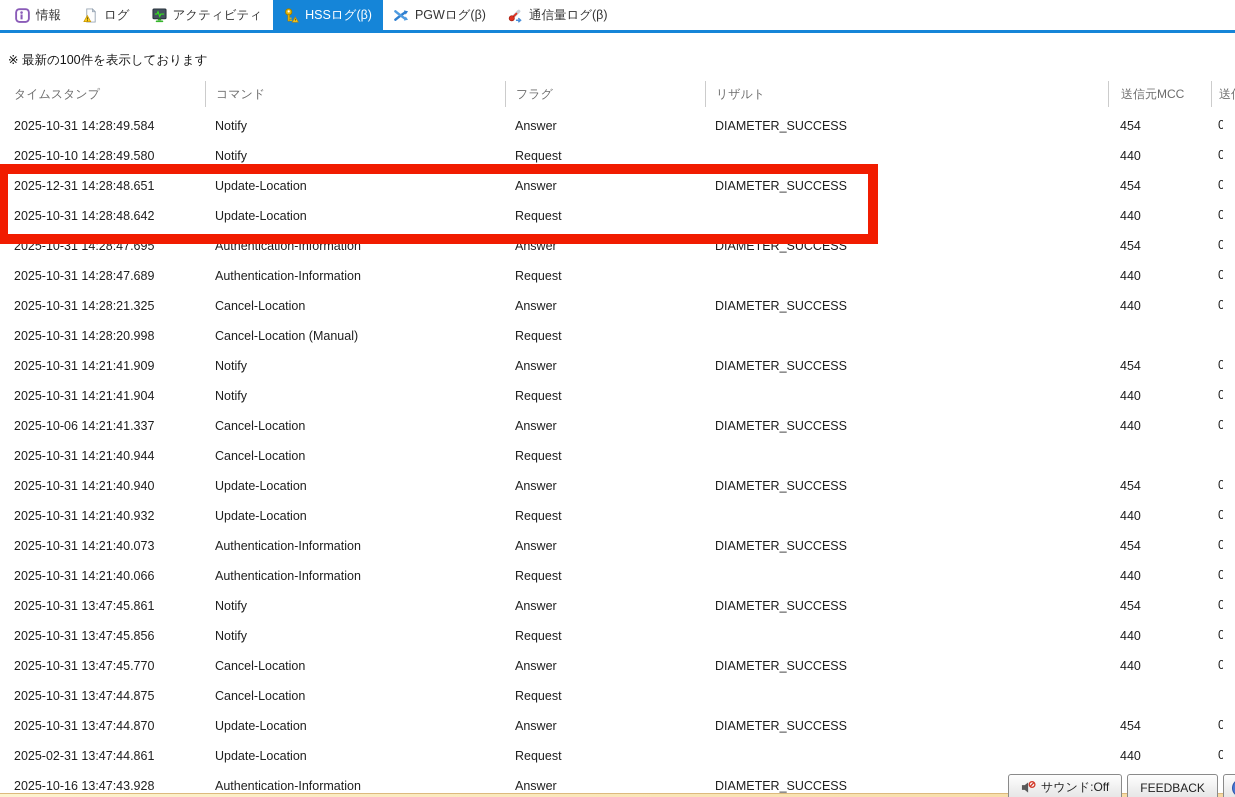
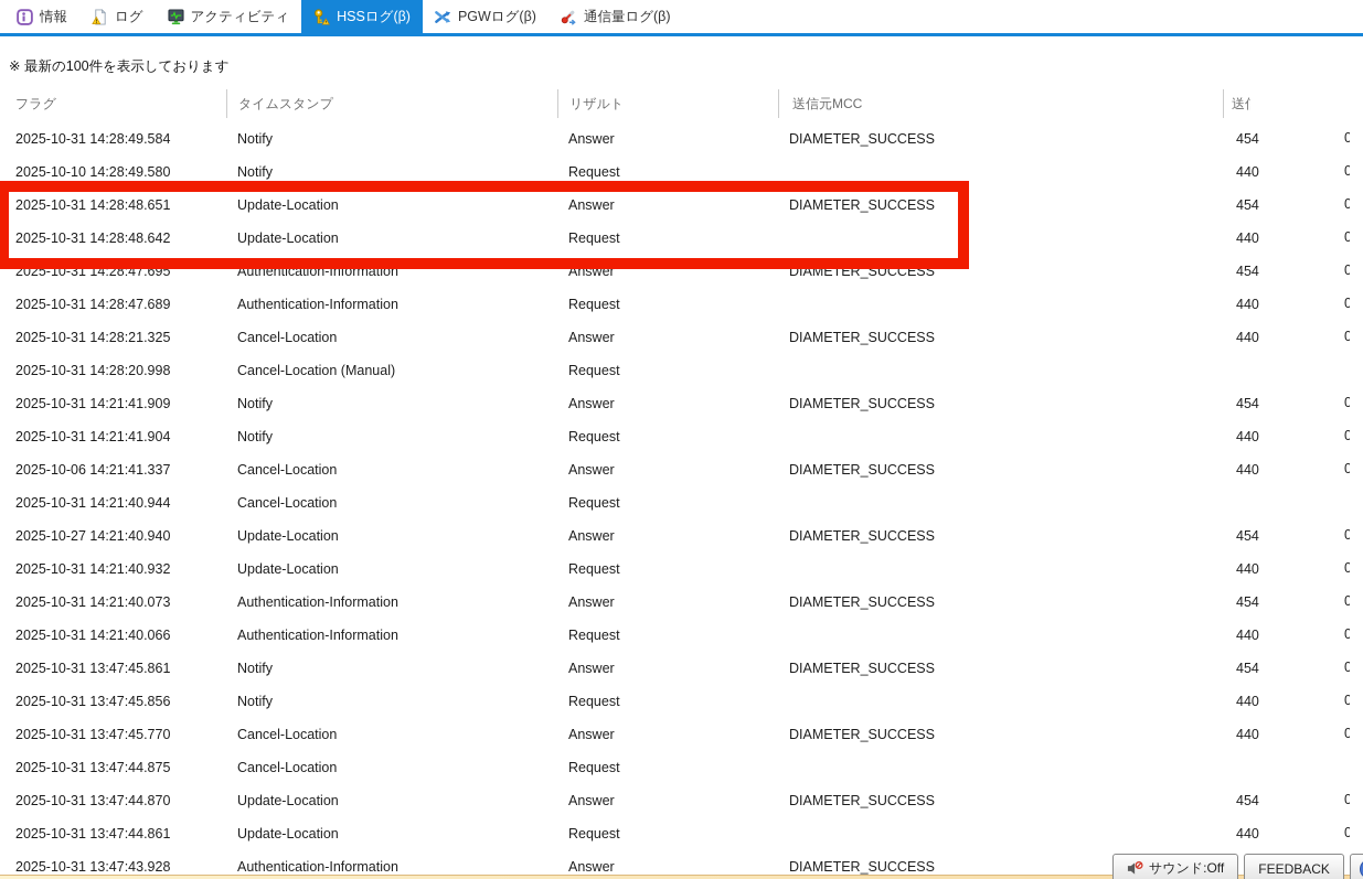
  情報
  ログ
  アクティビティ
  HSSログ(β)
  PGWログ(β)
  通信量ログ(β)
  ※ 最新の100件を表示しております
- タイムスタンプ
+ フラグ
- コマンド
- フラグ
+ タイムスタンプ
  リザルト
  送信元MCC
  2025-10-31 14:28:49.584
  Notify
  Answer
  DIAMETER_SUCCESS
  454
  0
  2025-10-10 14:28:49.580
  Notify
  Request
  440
  0
- 2025-12-31 14:28:48.651
+ 2025-10-31 14:28:48.651
  Update-Location
  Answer
  DIAMETER_SUCCESS
  454
  0
  2025-10-31 14:28:48.642
  Update-Location
  Request
  440
  0
  2025-10-31 14:28:47.695
  Authentication-Information
  Answer
  DIAMETER_SUCCESS
  454
  0
  2025-10-31 14:28:47.689
  Authentication-Information
  Request
  440
  0
  2025-10-31 14:28:21.325
  Cancel-Location
  Answer
  DIAMETER_SUCCESS
  440
  0
  2025-10-31 14:28:20.998
  Cancel-Location (Manual)
  Request
  2025-10-31 14:21:41.909
  Notify
  Answer
  DIAMETER_SUCCESS
  454
  0
  2025-10-31 14:21:41.904
  Notify
  Request
  440
  0
  2025-10-06 14:21:41.337
  Cancel-Location
  Answer
  DIAMETER_SUCCESS
  440
  0
  2025-10-31 14:21:40.944
  Cancel-Location
  Request
- 2025-10-31 14:21:40.940
+ 2025-10-27 14:21:40.940
  Update-Location
  Answer
  DIAMETER_SUCCESS
  454
  0
  2025-10-31 14:21:40.932
  Update-Location
  Request
  440
  0
  2025-10-31 14:21:40.073
  Authentication-Information
  Answer
  DIAMETER_SUCCESS
  454
  0
  2025-10-31 14:21:40.066
  Authentication-Information
  Request
  440
  0
  2025-10-31 13:47:45.861
  Notify
  Answer
  DIAMETER_SUCCESS
  454
  0
  2025-10-31 13:47:45.856
  Notify
  Request
  440
  0
  2025-10-31 13:47:45.770
  Cancel-Location
  Answer
  DIAMETER_SUCCESS
  440
  0
  2025-10-31 13:47:44.875
  Cancel-Location
  Request
  2025-10-31 13:47:44.870
  Update-Location
  Answer
  DIAMETER_SUCCESS
  454
  0
- 2025-02-31 13:47:44.861
+ 2025-10-31 13:47:44.861
  Update-Location
  Request
  440
  0
- 2025-10-16 13:47:43.928
+ 2025-10-31 13:47:43.928
  Authentication-Information
  Answer
  DIAMETER_SUCCESS
  サウンド:Off
  FEEDBACK
